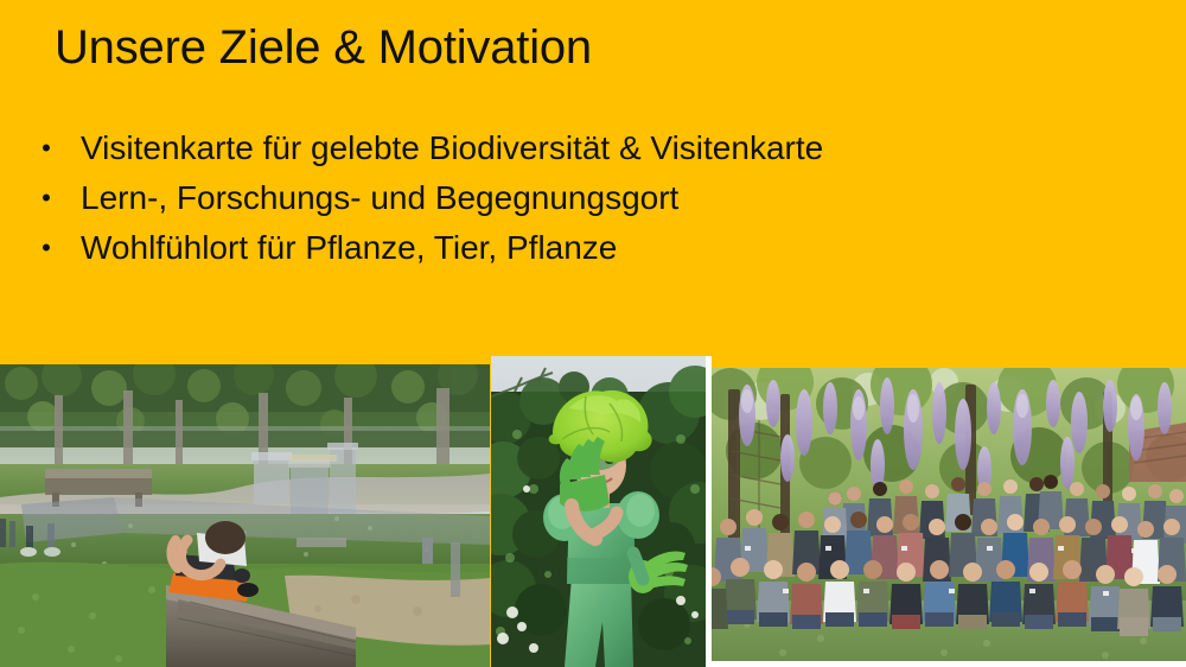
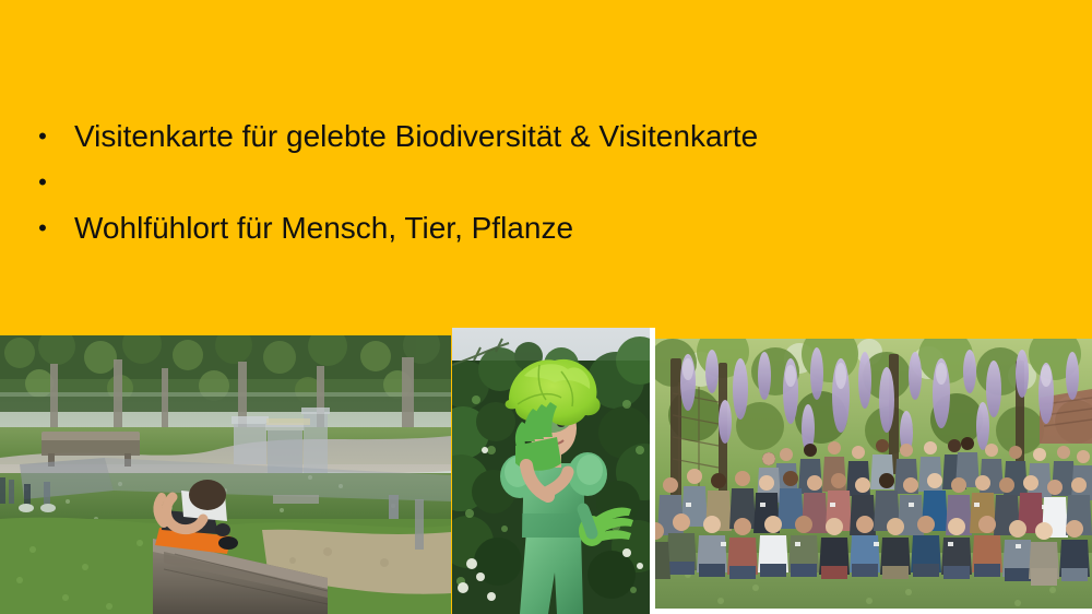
- Unsere Ziele & Motivation
  •
  Visitenkarte für gelebte Biodiversität & Visitenkarte
  •
- Lern-, Forschungs- und Begegnungsgort
  •
- Wohlfühlort für Pflanze, Tier, Pflanze
+ Wohlfühlort für Mensch, Tier, Pflanze
